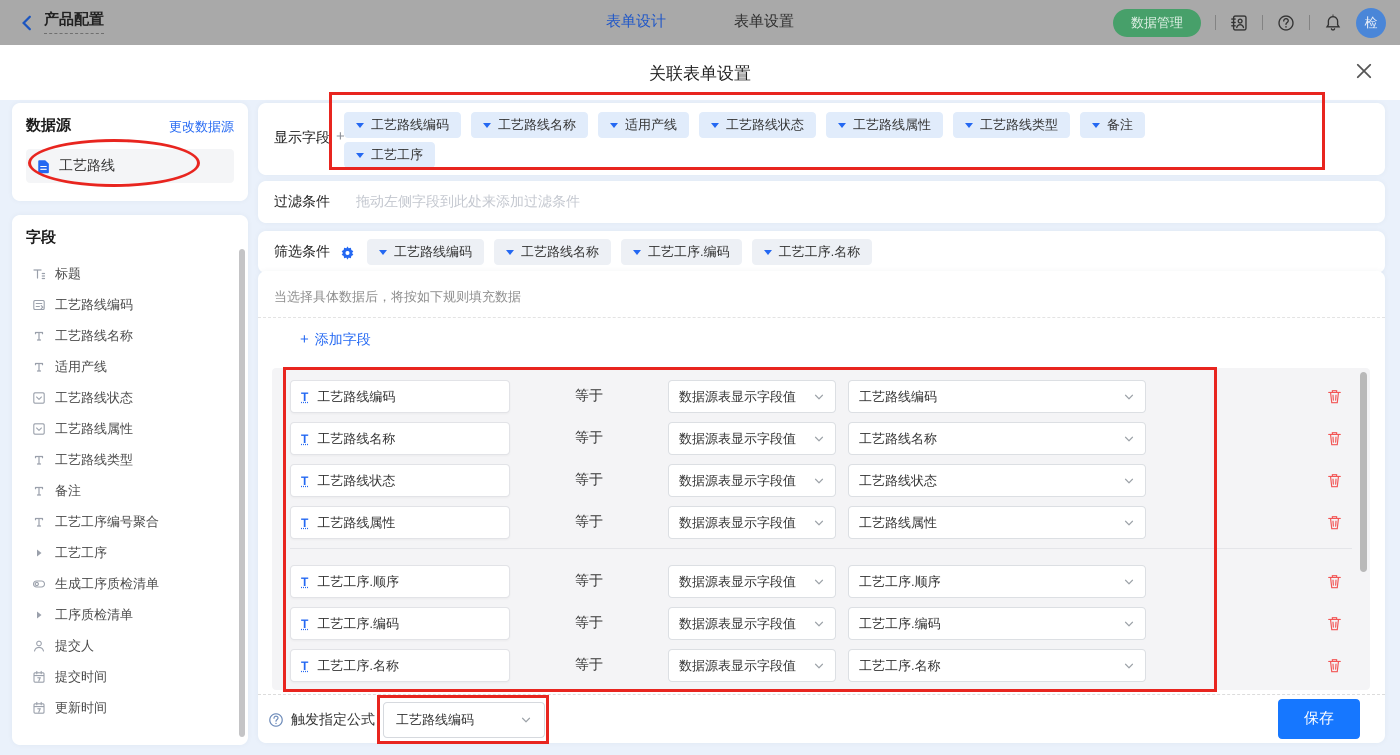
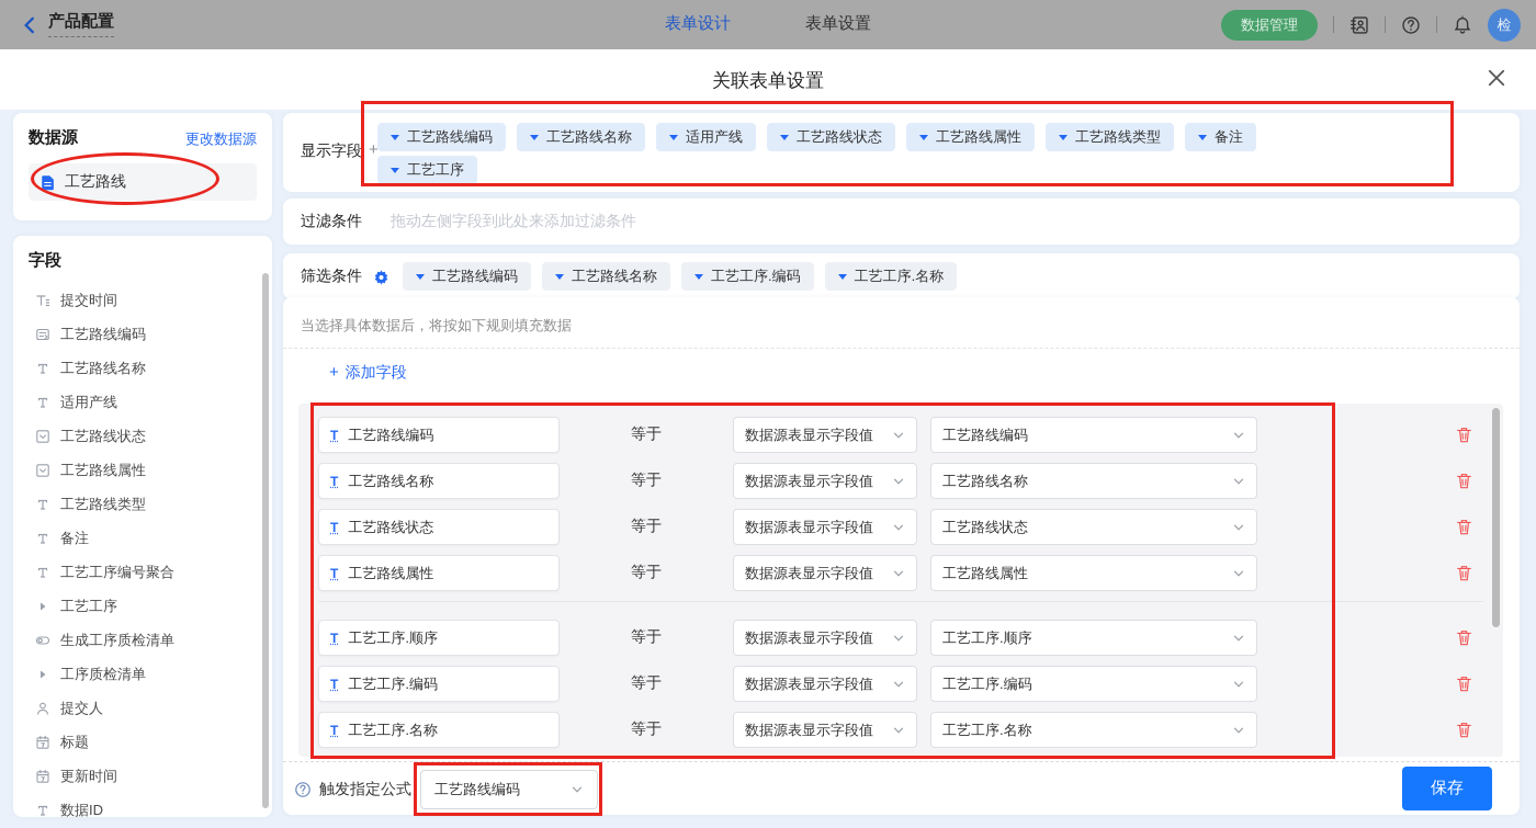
  产品配置
  表单设计
  表单设置
  数据管理
  检
  关联表单设置
  数据源
  更改数据源
  工艺路线
  字段
- 标题
+ 提交时间
  工艺路线编码
  工艺路线名称
  适用产线
  工艺路线状态
  工艺路线属性
  工艺路线类型
  备注
  工艺工序编号聚合
  工艺工序
  生成工序质检清单
  工序质检清单
  提交人
- 提交时间
+ 标题
  更新时间
+ 数据ID
  显示字段
  +
  工艺路线编码
  工艺路线名称
  适用产线
  工艺路线状态
  工艺路线属性
  工艺路线类型
  备注
  工艺工序
  过滤条件
  拖动左侧字段到此处来添加过滤条件
  筛选条件
  工艺路线编码
  工艺路线名称
  工艺工序.编码
  工艺工序.名称
  当选择具体数据后，将按如下规则填充数据
  + 添加字段
  T
  工艺路线编码
  等于
  数据源表显示字段值
  工艺路线编码
  T
  工艺路线名称
  等于
  数据源表显示字段值
  工艺路线名称
  T
  工艺路线状态
  等于
  数据源表显示字段值
  工艺路线状态
  T
  工艺路线属性
  等于
  数据源表显示字段值
  工艺路线属性
  T
  工艺工序.顺序
  等于
  数据源表显示字段值
  工艺工序.顺序
  T
  工艺工序.编码
  等于
  数据源表显示字段值
  工艺工序.编码
  T
  工艺工序.名称
  等于
  数据源表显示字段值
  工艺工序.名称
  触发指定公式
  工艺路线编码
  保存
